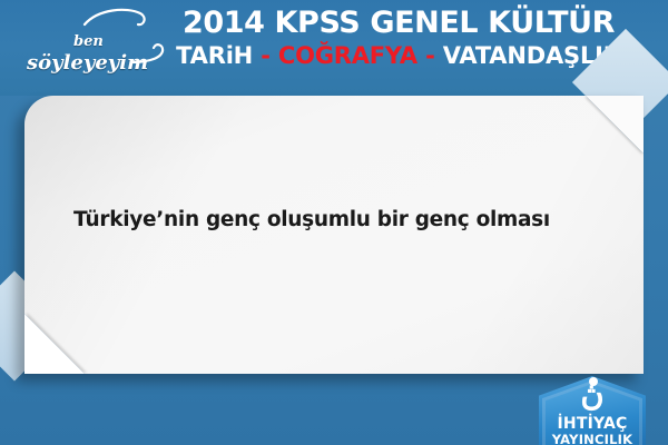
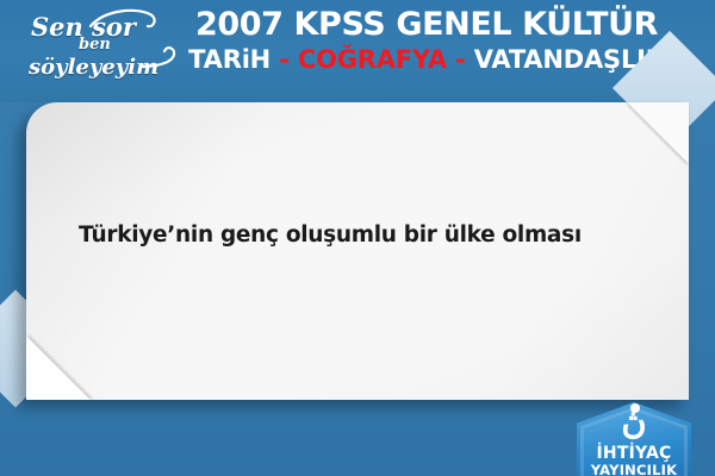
+ Sen sor
  ben
  söyleyeyi
- 2014 KPSS GENEL KÜLTÜR
+ 2007 KPSS GENEL KÜLTÜR
  TARiH - COĞRAFYA - VATANDAŞL
- Türkiye’nin genç oluşumlu bir genç olması
+ Türkiye’nin genç oluşumlu bir ülke olması
  ڽ
  İHTİYAÇ
  YAYINCILIK
